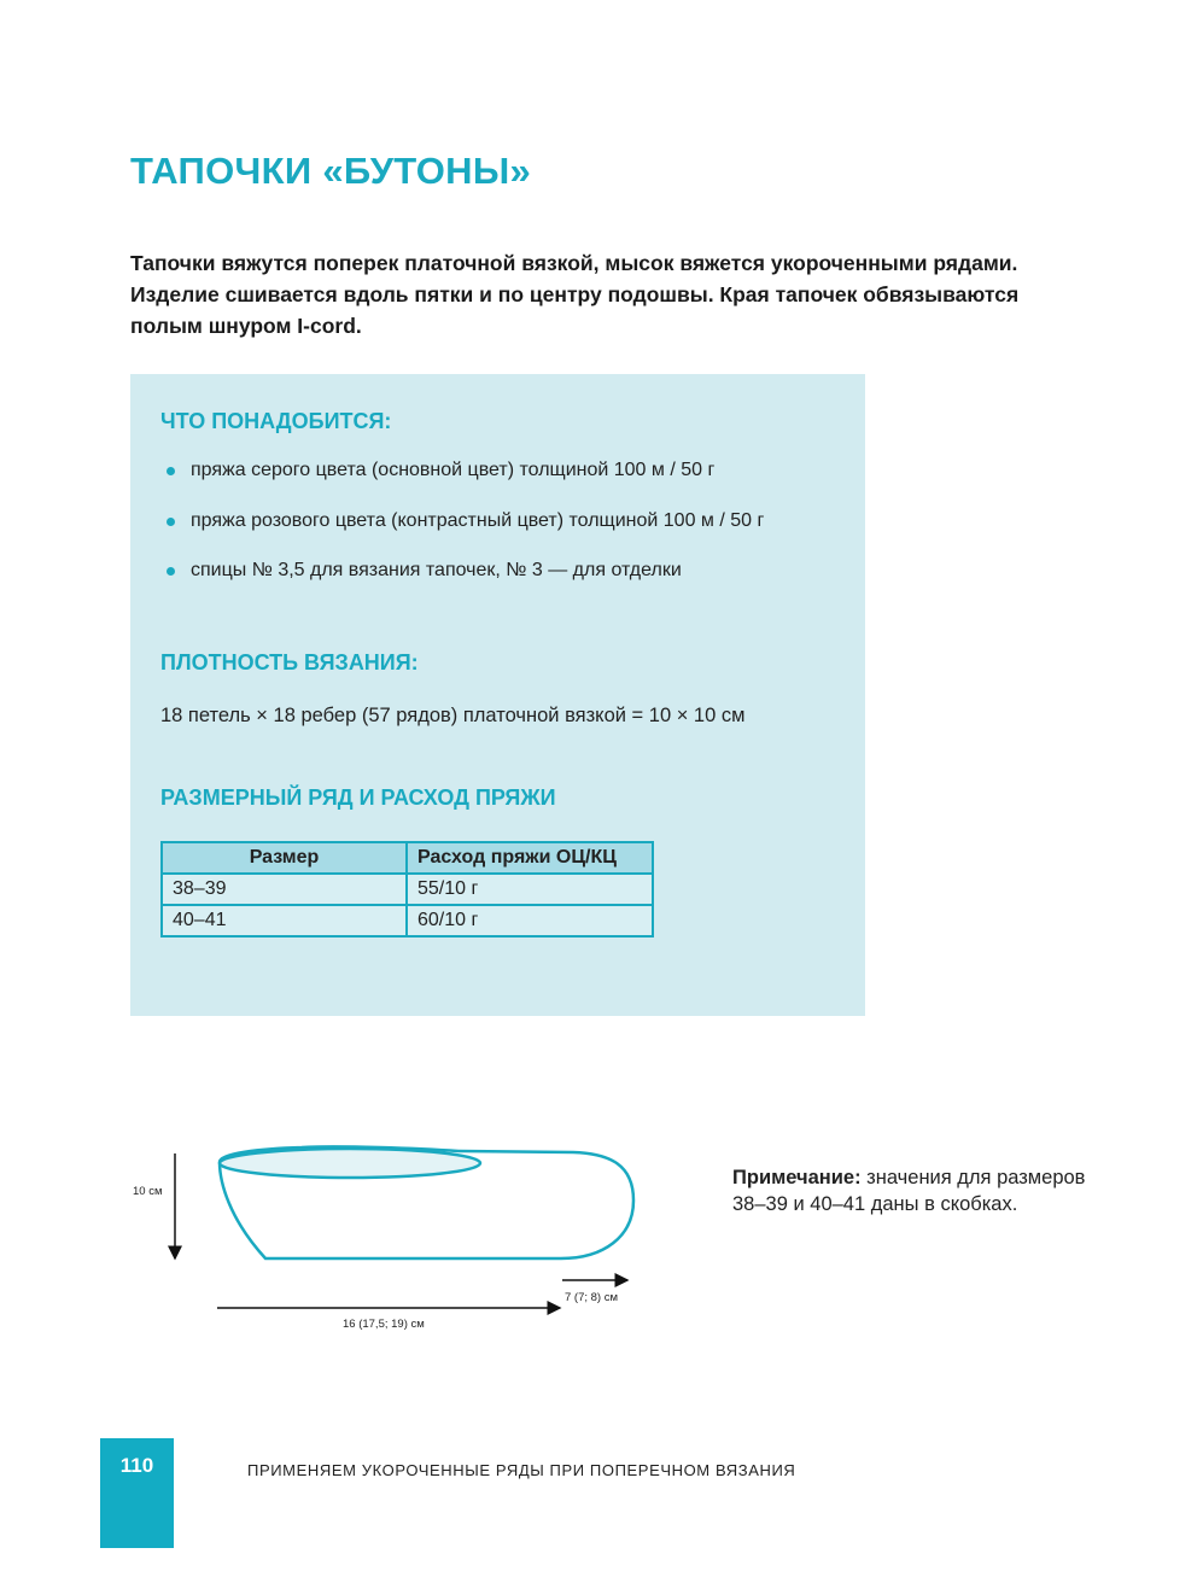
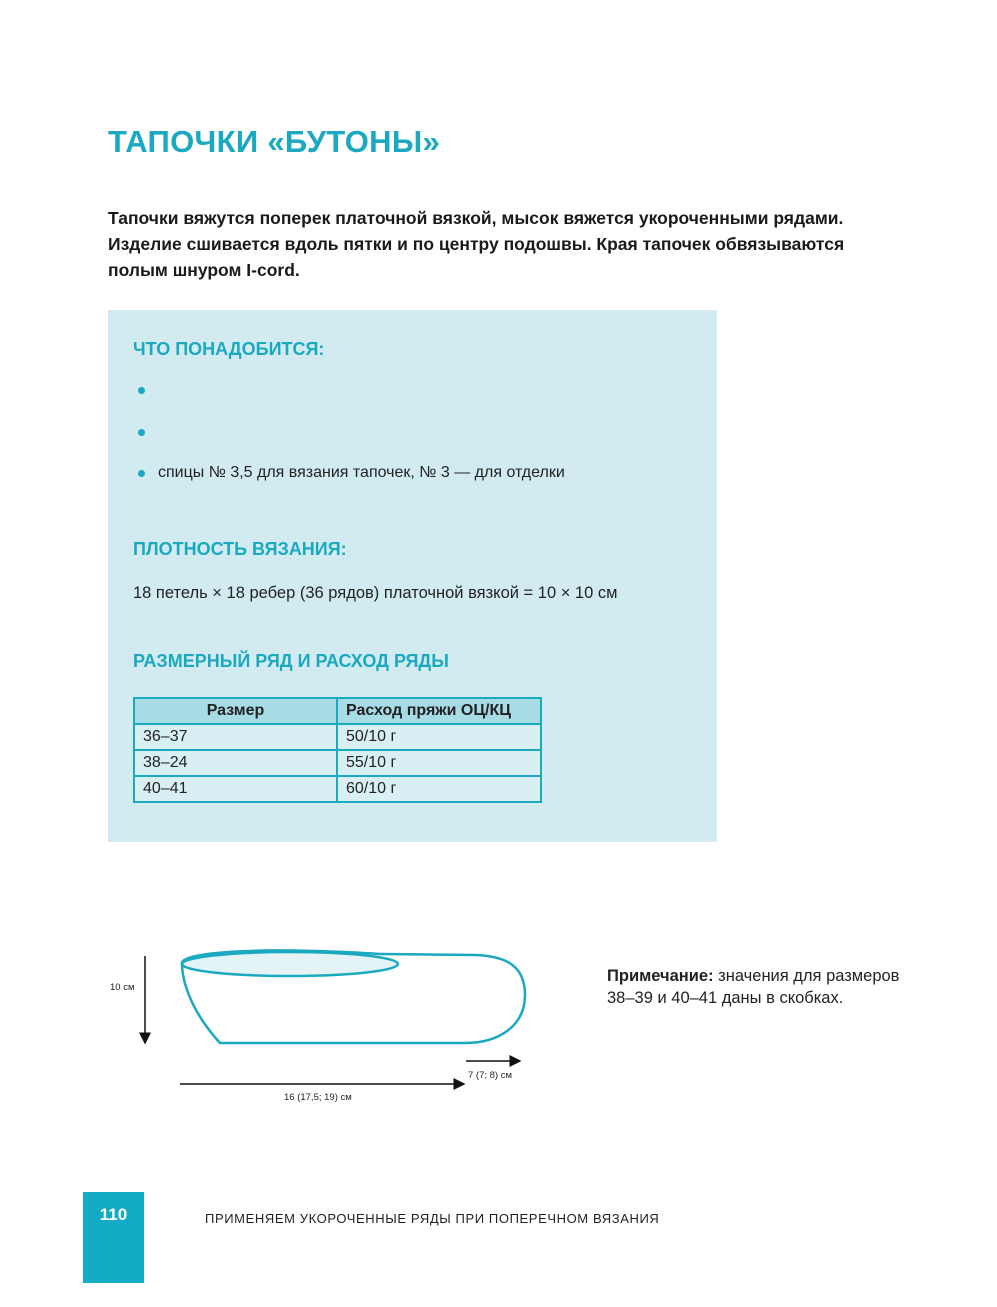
  ТАПОЧКИ «БУТОНЫ»
  Тапочки вяжутся поперек платочной вязкой, мысок вяжется укороченными рядами. Изделие сшивается вдоль пятки и по центру подошвы. Края тапочек обвязываются полым шнуром I-cord.
  ЧТО ПОНАДОБИТСЯ:
- пряжа серого цвета (основной цвет) толщиной 100 м / 50 г
- пряжа розового цвета (контрастный цвет) толщиной 100 м / 50 г
  спицы № 3,5 для вязания тапочек, № 3 — для отделки
  ПЛОТНОСТЬ ВЯЗАНИЯ:
- 18 петель × 18 ребер (57 рядов) платочной вязкой = 10 × 10 см
+ 18 петель × 18 ребер (36 рядов) платочной вязкой = 10 × 10 см
- РАЗМЕРНЫЙ РЯД И РАСХОД ПРЯЖИ
+ РАЗМЕРНЫЙ РЯД И РАСХОД РЯДЫ
  Размер	Расход пряжи ОЦ/КЦ
+ 36–37	50/10 г
- 38–39	55/10 г
+ 38–24	55/10 г
  40–41	60/10 г
  10 см
  7 (7; 8) см
  16 (17,5; 19) см
  Примечание: значения для размеров 38–39 и 40–41 даны в скобках.
  110
  ПРИМЕНЯЕМ УКОРОЧЕННЫЕ РЯДЫ ПРИ ПОПЕРЕЧНОМ ВЯЗАНИЯ
